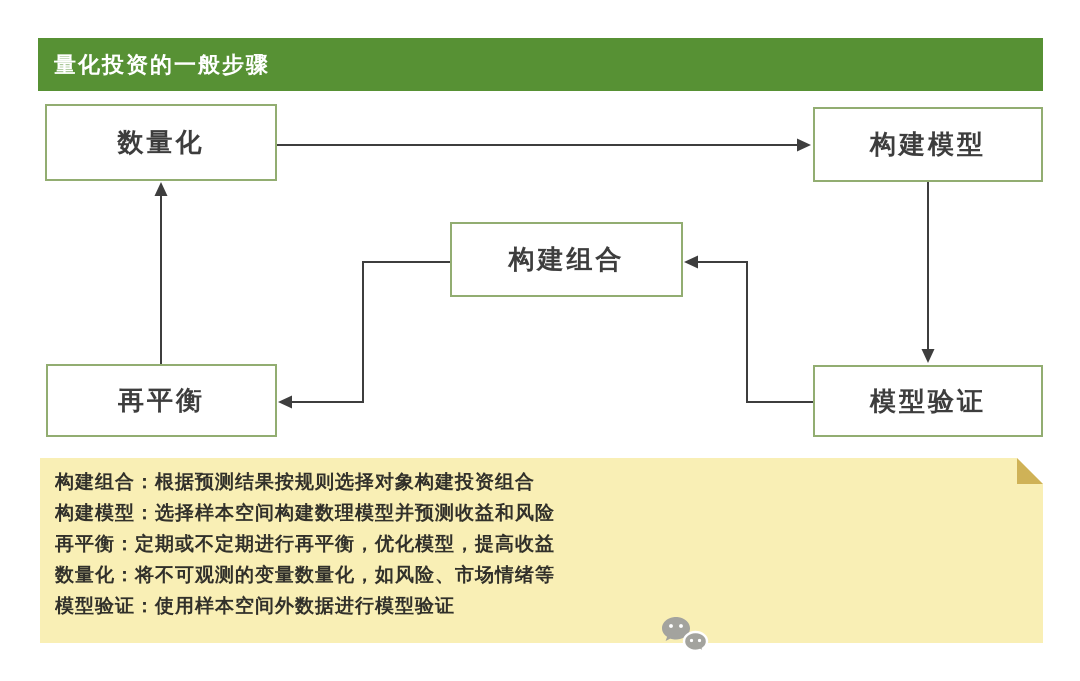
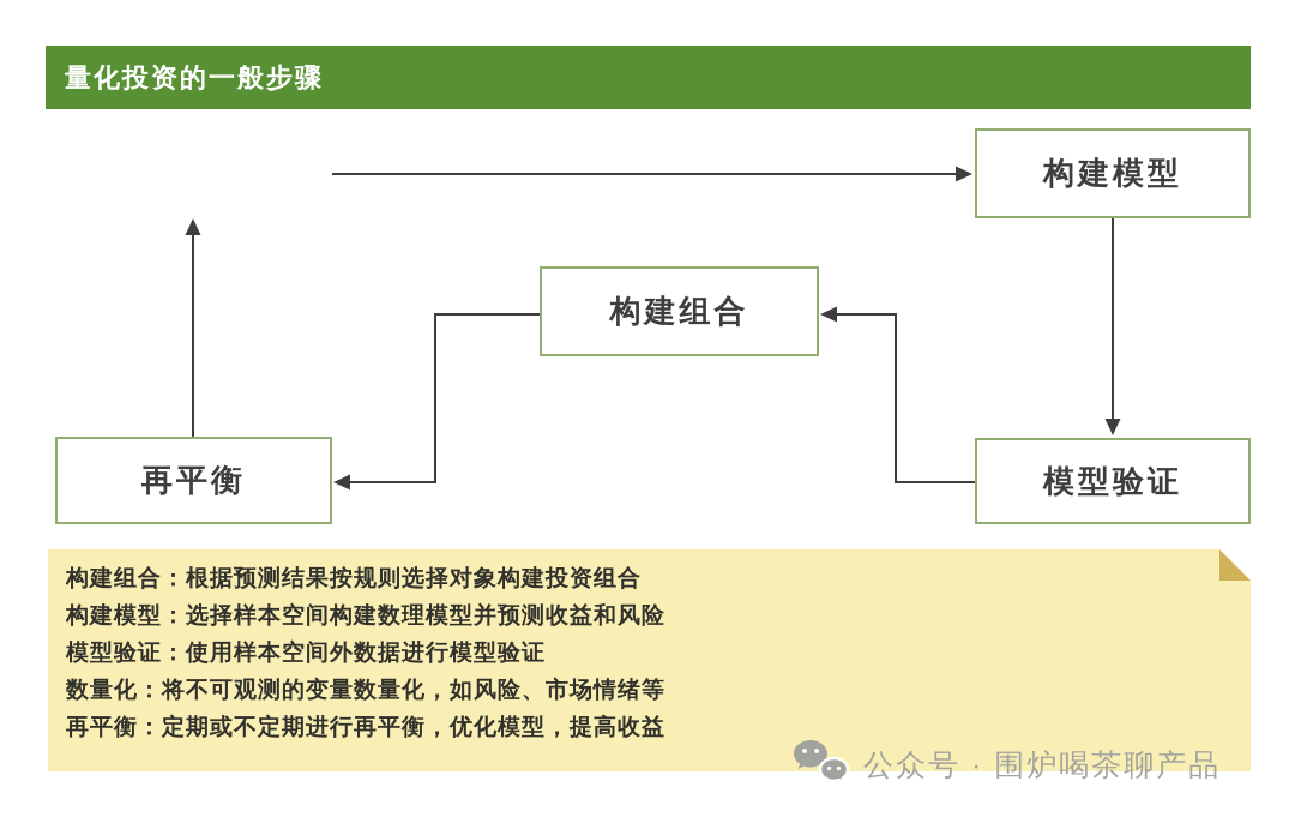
  量化投资的一般步骤
- 数量化
  构建模型
  构建组合
  再平衡
  模型验证
  构建组合：根据预测结果按规则选择对象构建投资组合
  构建模型：选择样本空间构建数理模型并预测收益和风险
- 再平衡：定期或不定期进行再平衡，优化模型，提高收益
+ 模型验证：使用样本空间外数据进行模型验证
  数量化：将不可观测的变量数量化，如风险、市场情绪等
- 模型验证：使用样本空间外数据进行模型验证
+ 再平衡：定期或不定期进行再平衡，优化模型，提高收益
+ 公众号 · 围炉喝茶聊产品
